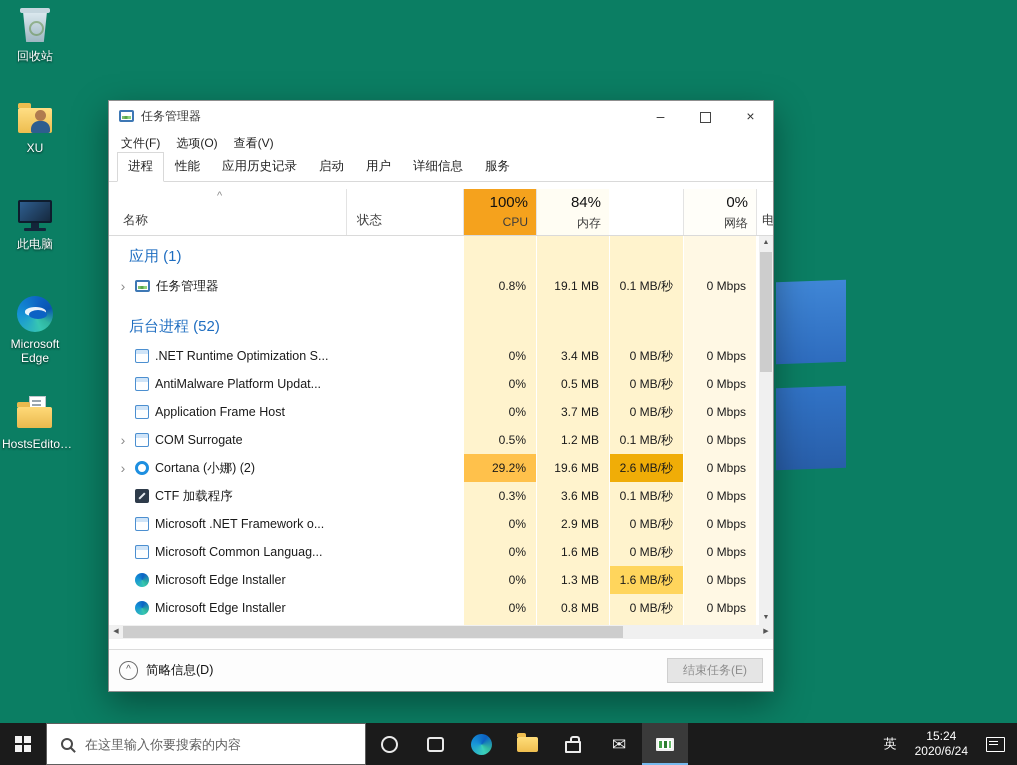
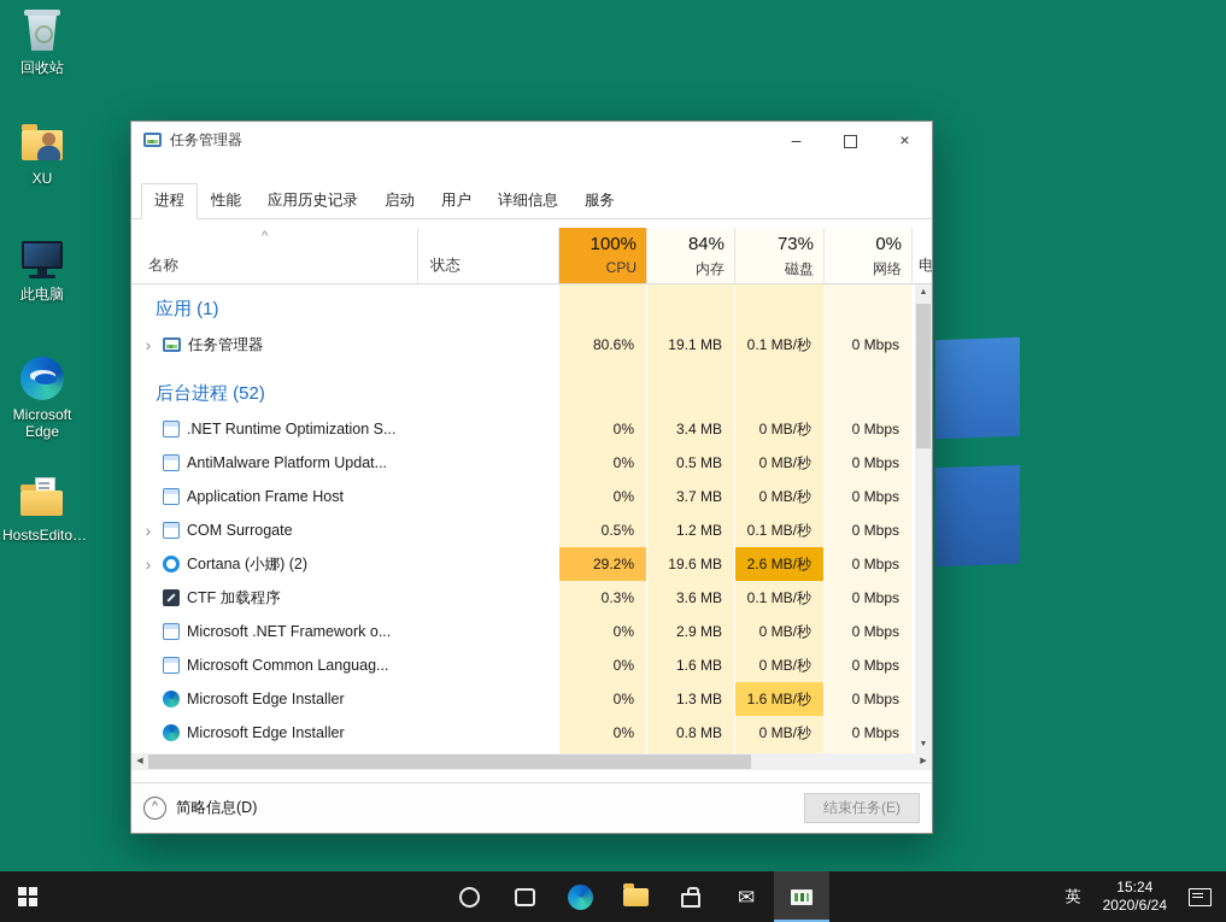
  回收站
  XU
  此电脑
  Microsoft Edge
  HostsEdito…
  任务管理器
  –
  ×
- 文件(F)
- 选项(O)
- 查看(V)
  进程
  性能
  应用历史记录
  启动
  用户
  详细信息
  服务
  ^
  名称
  状态
  电
  100%
  CPU
  84%
  内存
+ 73%
+ 磁盘
  0%
  网络
  应用 (1)
  ›
  任务管理器
- 0.8%
+ 80.6%
  19.1 MB
  0.1 MB/秒
  0 Mbps
  后台进程 (52)
  .NET Runtime Optimization S...
  0%
  3.4 MB
  0 MB/秒
  0 Mbps
  AntiMalware Platform Updat...
  0%
  0.5 MB
  0 MB/秒
  0 Mbps
  Application Frame Host
  0%
  3.7 MB
  0 MB/秒
  0 Mbps
  ›
  COM Surrogate
  0.5%
  1.2 MB
  0.1 MB/秒
  0 Mbps
  ›
  Cortana (小娜) (2)
  29.2%
  19.6 MB
  2.6 MB/秒
  0 Mbps
  CTF 加载程序
  0.3%
  3.6 MB
  0.1 MB/秒
  0 Mbps
  Microsoft .NET Framework o...
  0%
  2.9 MB
  0 MB/秒
  0 Mbps
  Microsoft Common Languag...
  0%
  1.6 MB
  0 MB/秒
  0 Mbps
  Microsoft Edge Installer
  0%
  1.3 MB
  1.6 MB/秒
  0 Mbps
  Microsoft Edge Installer
  0%
  0.8 MB
  0 MB/秒
  0 Mbps
  ^
  简略信息(D)
  结束任务(E)
- 在这里输入你要搜索的内容
  ✉
  英
  15:24
  2020/6/24
